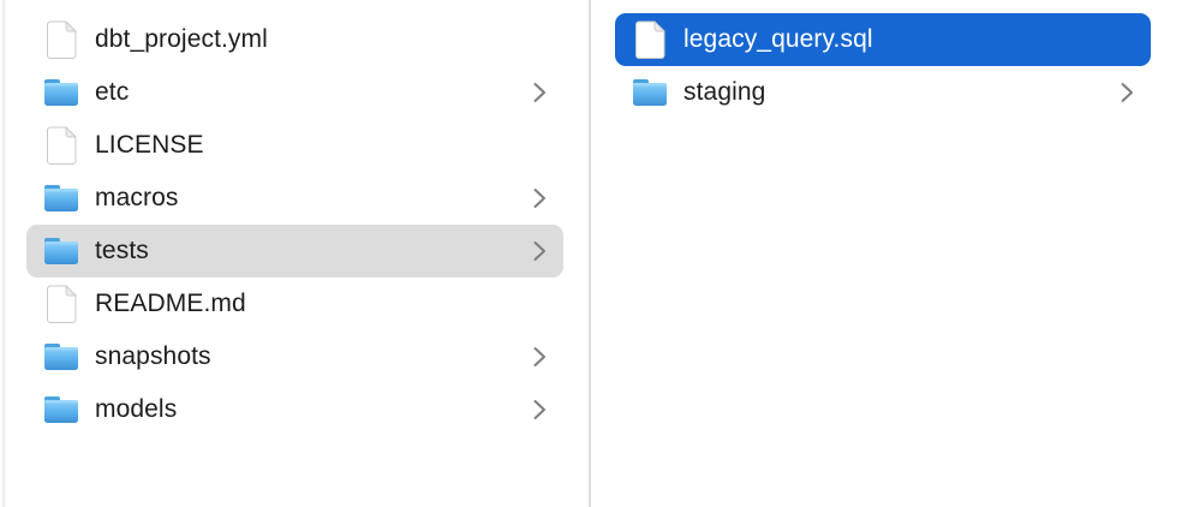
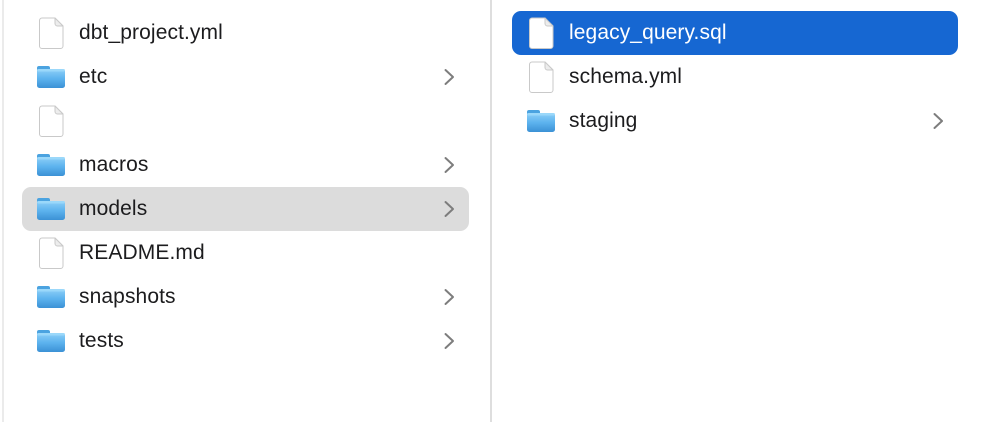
  dbt_project.yml
  etc
- LICENSE
  macros
- tests
+ models
  README.md
  snapshots
- models
+ tests
  legacy_query.sql
+ schema.yml
  staging
